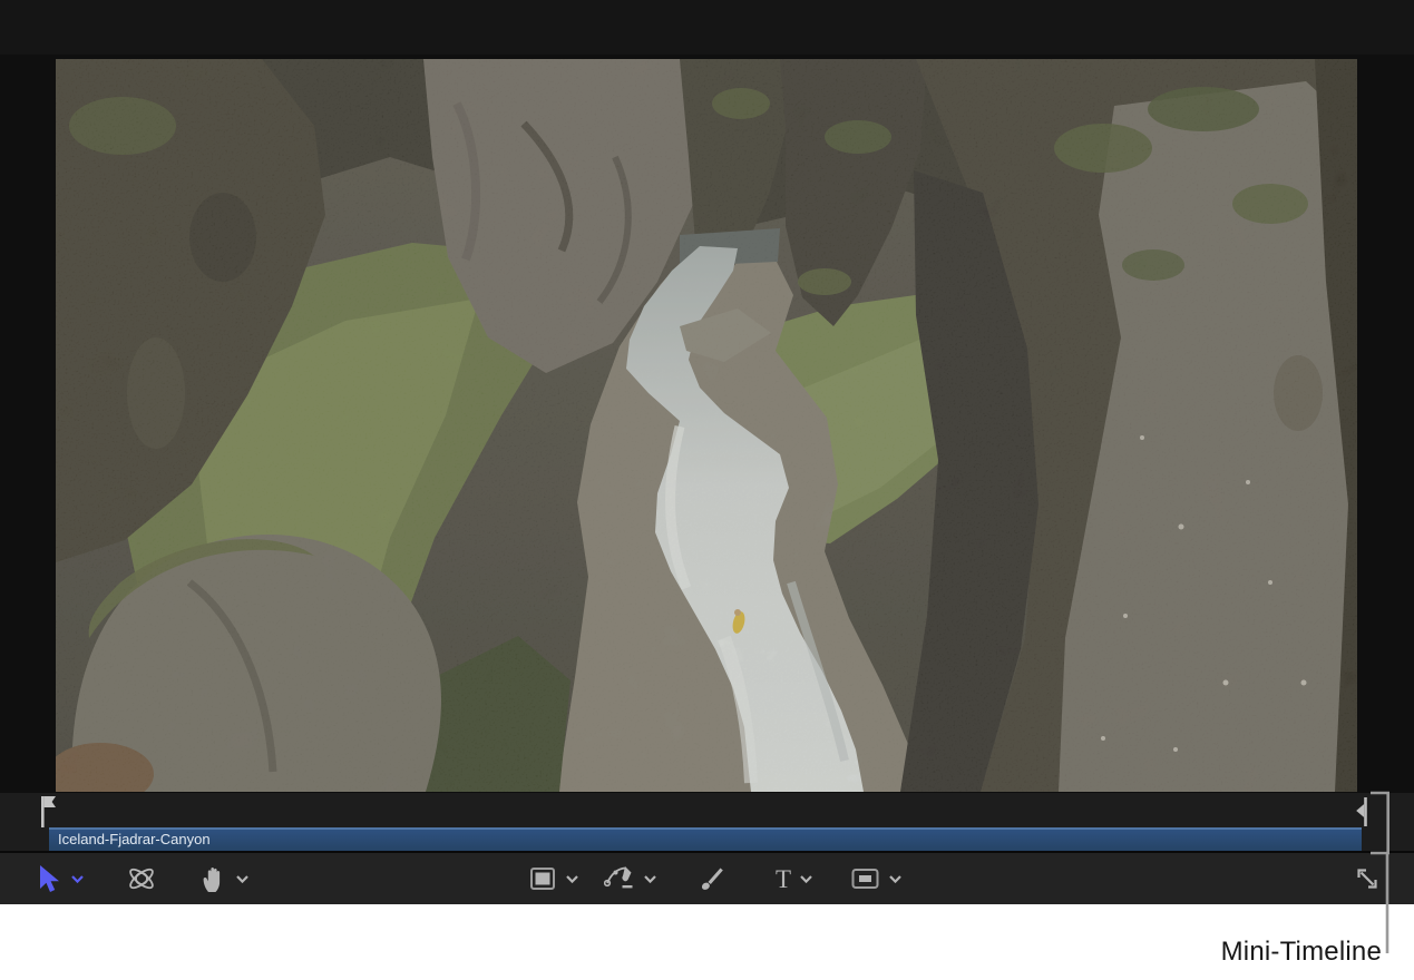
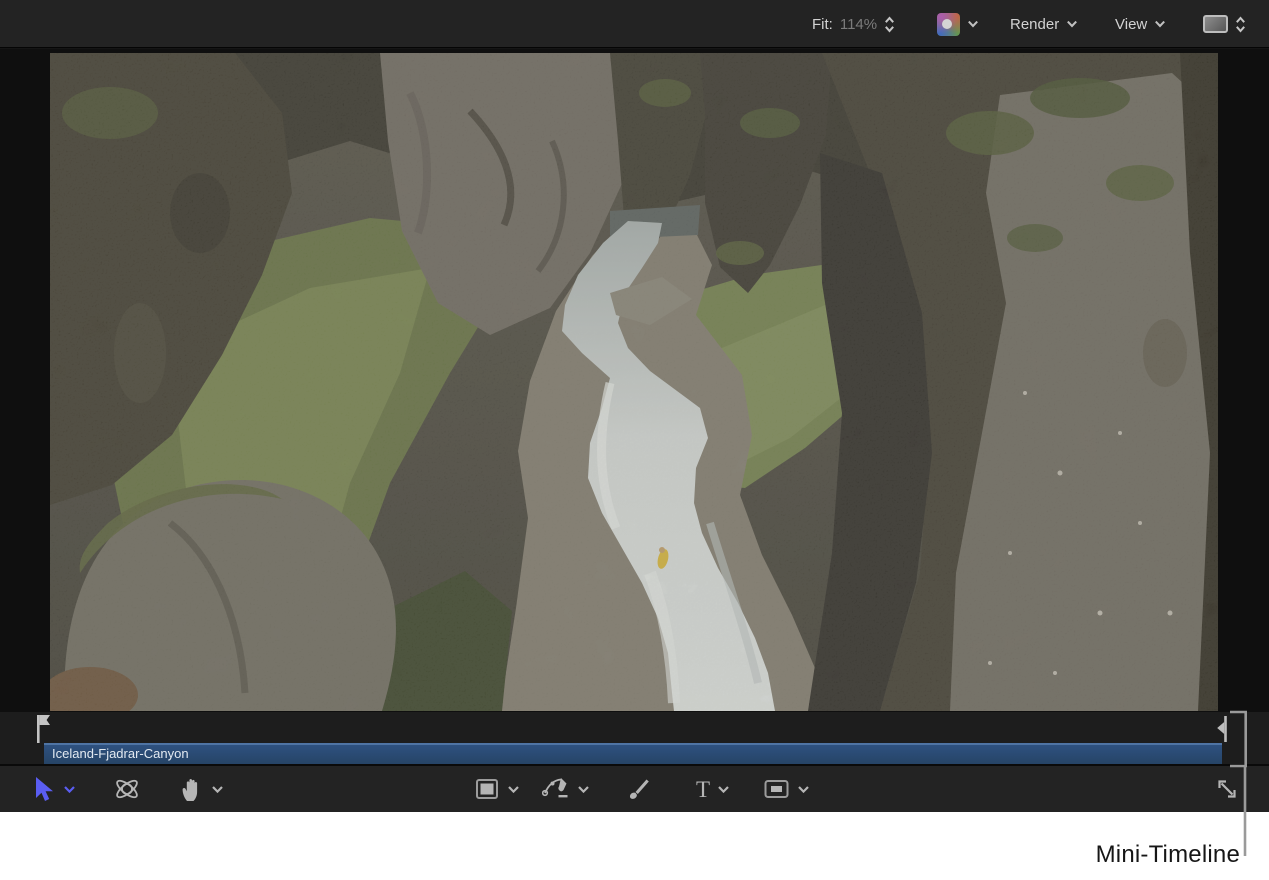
+ Fit:
+ 114%
+ Render
+ View
  Iceland-Fjadrar-Canyon
  T
  Mini-Timeline
